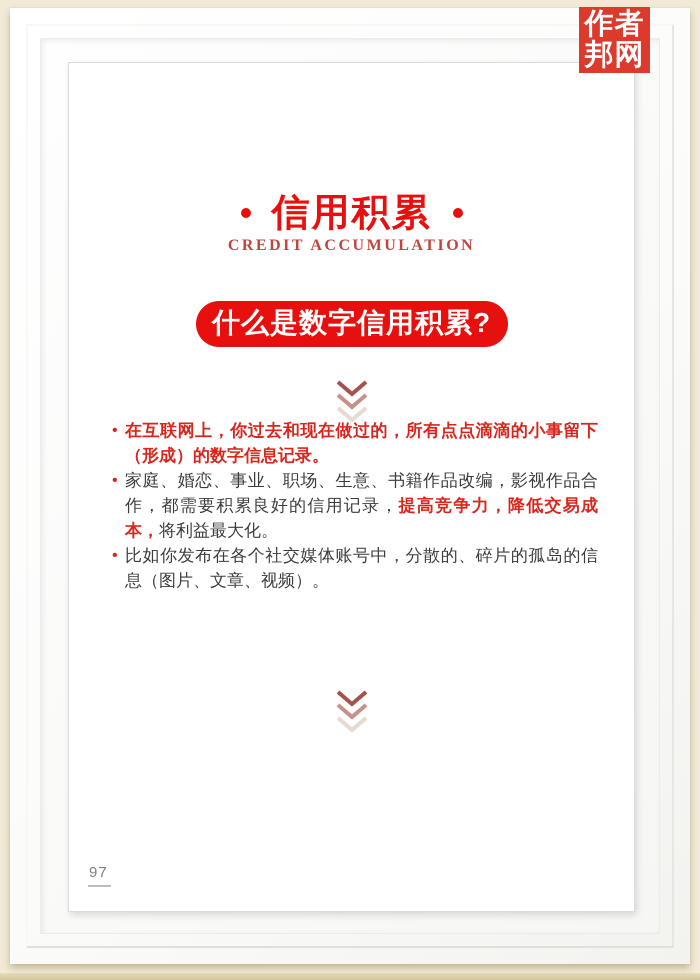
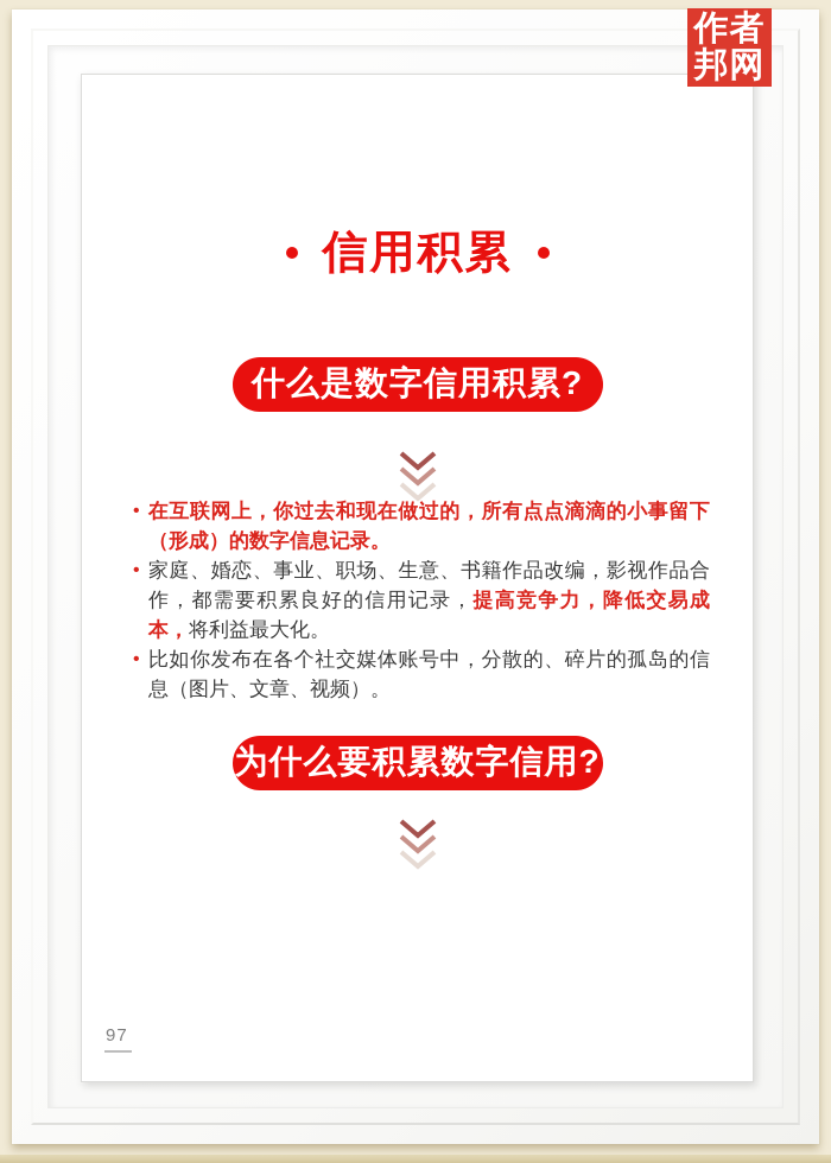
  信用积累
- CREDIT ACCUMULATION
  什么是数字信用积累?
  •
  在互联网上，你过去和现在做过的，所有点点滴滴的小事留下（形成）的数字信息记录。
  •
  家庭、婚恋、事业、职场、生意、书籍作品改编，影视作品合作，都需要积累良好的信用记录，提高竞争力，降低交易成本，将利益最大化。
  •
  比如你发布在各个社交媒体账号中，分散的、碎片的孤岛的信息（图片、文章、视频）。
+ 为什么要积累数字信用?
  97
  作者
  邦网
